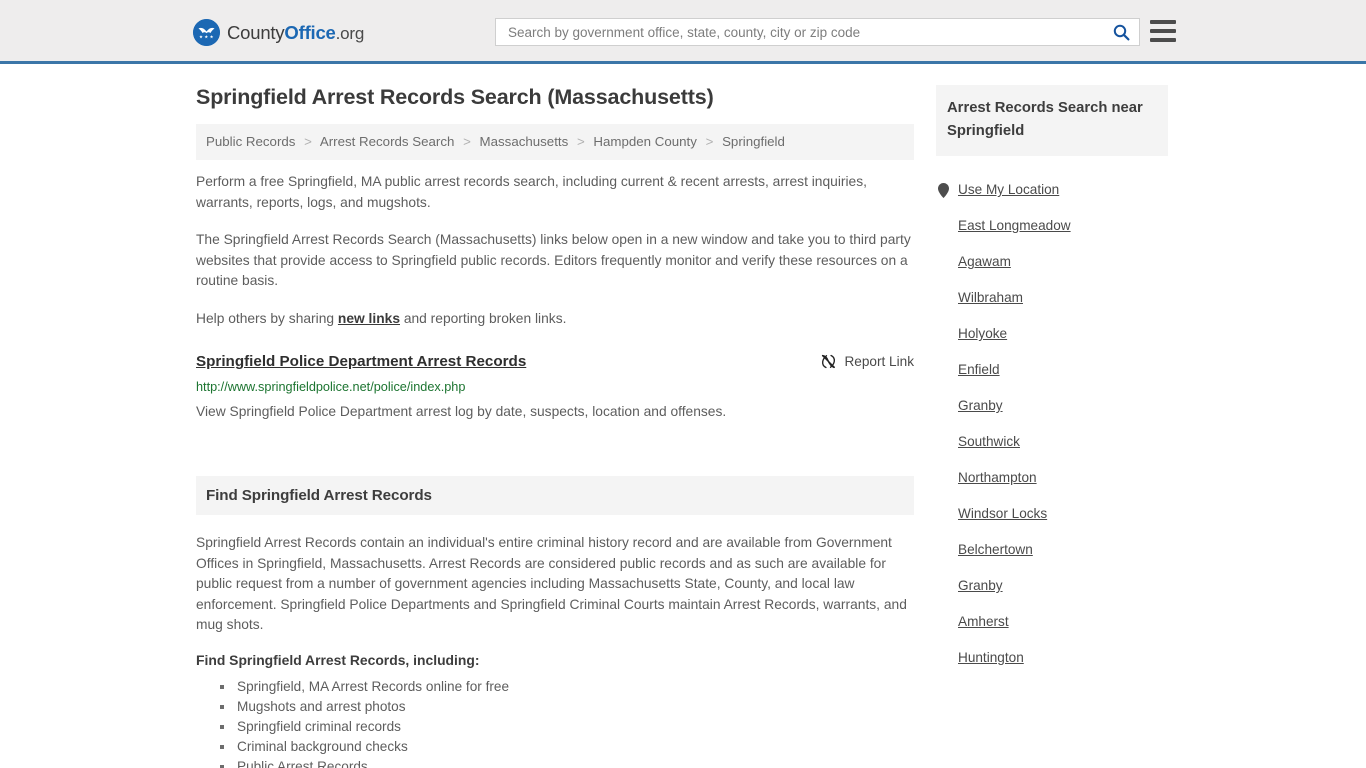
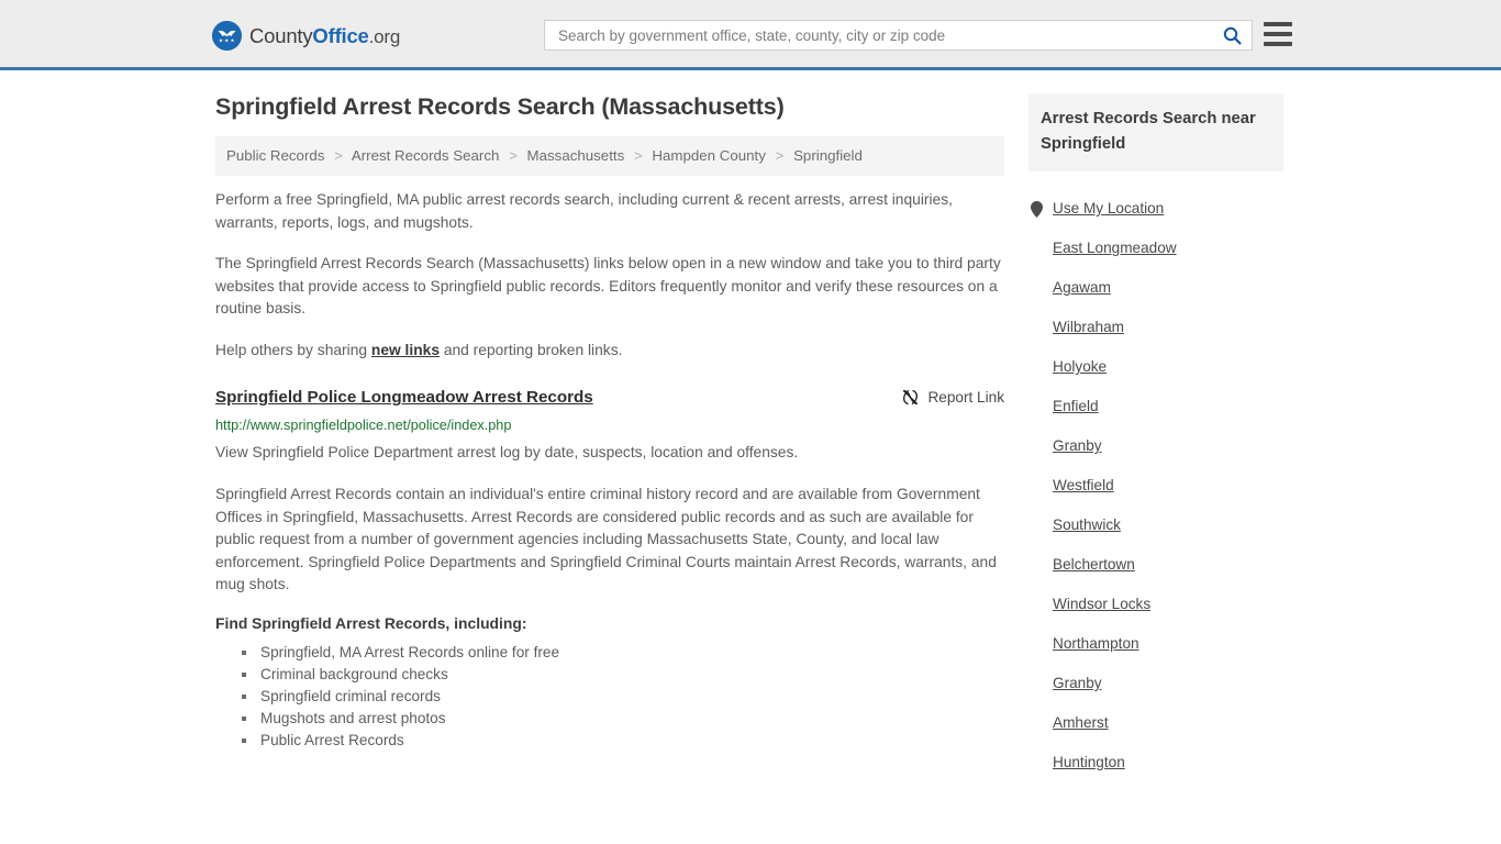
  CountyOffice.org
  Search by government office, state, county, city or zip code
  Springfield Arrest Records Search (Massachusetts)
  Public Records > Arrest Records Search > Massachusetts > Hampden County > Springfield
  Perform a free Springfield, MA public arrest records search, including current & recent arrests, arrest inquiries, warrants, reports, logs, and mugshots.
  The Springfield Arrest Records Search (Massachusetts) links below open in a new window and take you to third party websites that provide access to Springfield public records. Editors frequently monitor and verify these resources on a routine basis.
  Help others by sharing new links and reporting broken links.
- Springfield Police Department Arrest Records
+ Springfield Police Longmeadow Arrest Records
  Report Link
  http://www.springfieldpolice.net/police/index.php
  View Springfield Police Department arrest log by date, suspects, location and offenses.
- Find Springfield Arrest Records
  Springfield Arrest Records contain an individual's entire criminal history record and are available from Government Offices in Springfield, Massachusetts. Arrest Records are considered public records and as such are available for public request from a number of government agencies including Massachusetts State, County, and local law enforcement. Springfield Police Departments and Springfield Criminal Courts maintain Arrest Records, warrants, and mug shots.
  Find Springfield Arrest Records, including:
  Springfield, MA Arrest Records online for free
- Mugshots and arrest photos
+ Criminal background checks
  Springfield criminal records
- Criminal background checks
+ Mugshots and arrest photos
  Public Arrest Records
  Arrest Records Search near Springfield
  Use My Location
  East Longmeadow
  Agawam
  Wilbraham
  Holyoke
  Enfield
  Granby
+ Westfield
  Southwick
- Northampton
+ Belchertown
  Windsor Locks
- Belchertown
+ Northampton
  Granby
  Amherst
  Huntington
